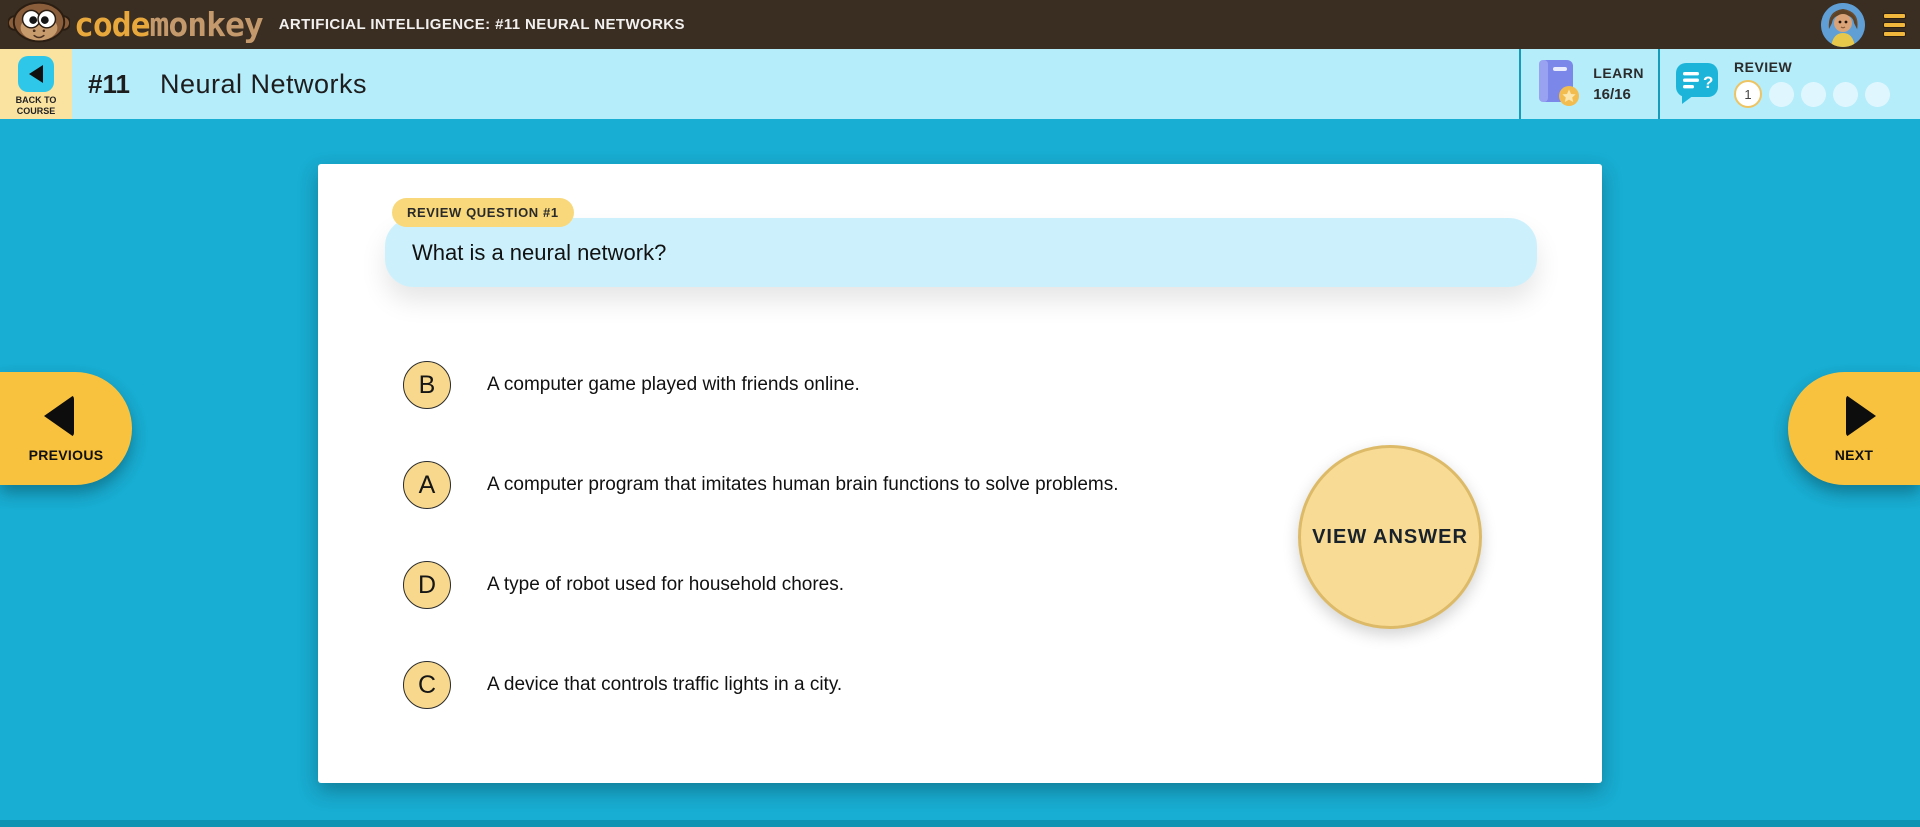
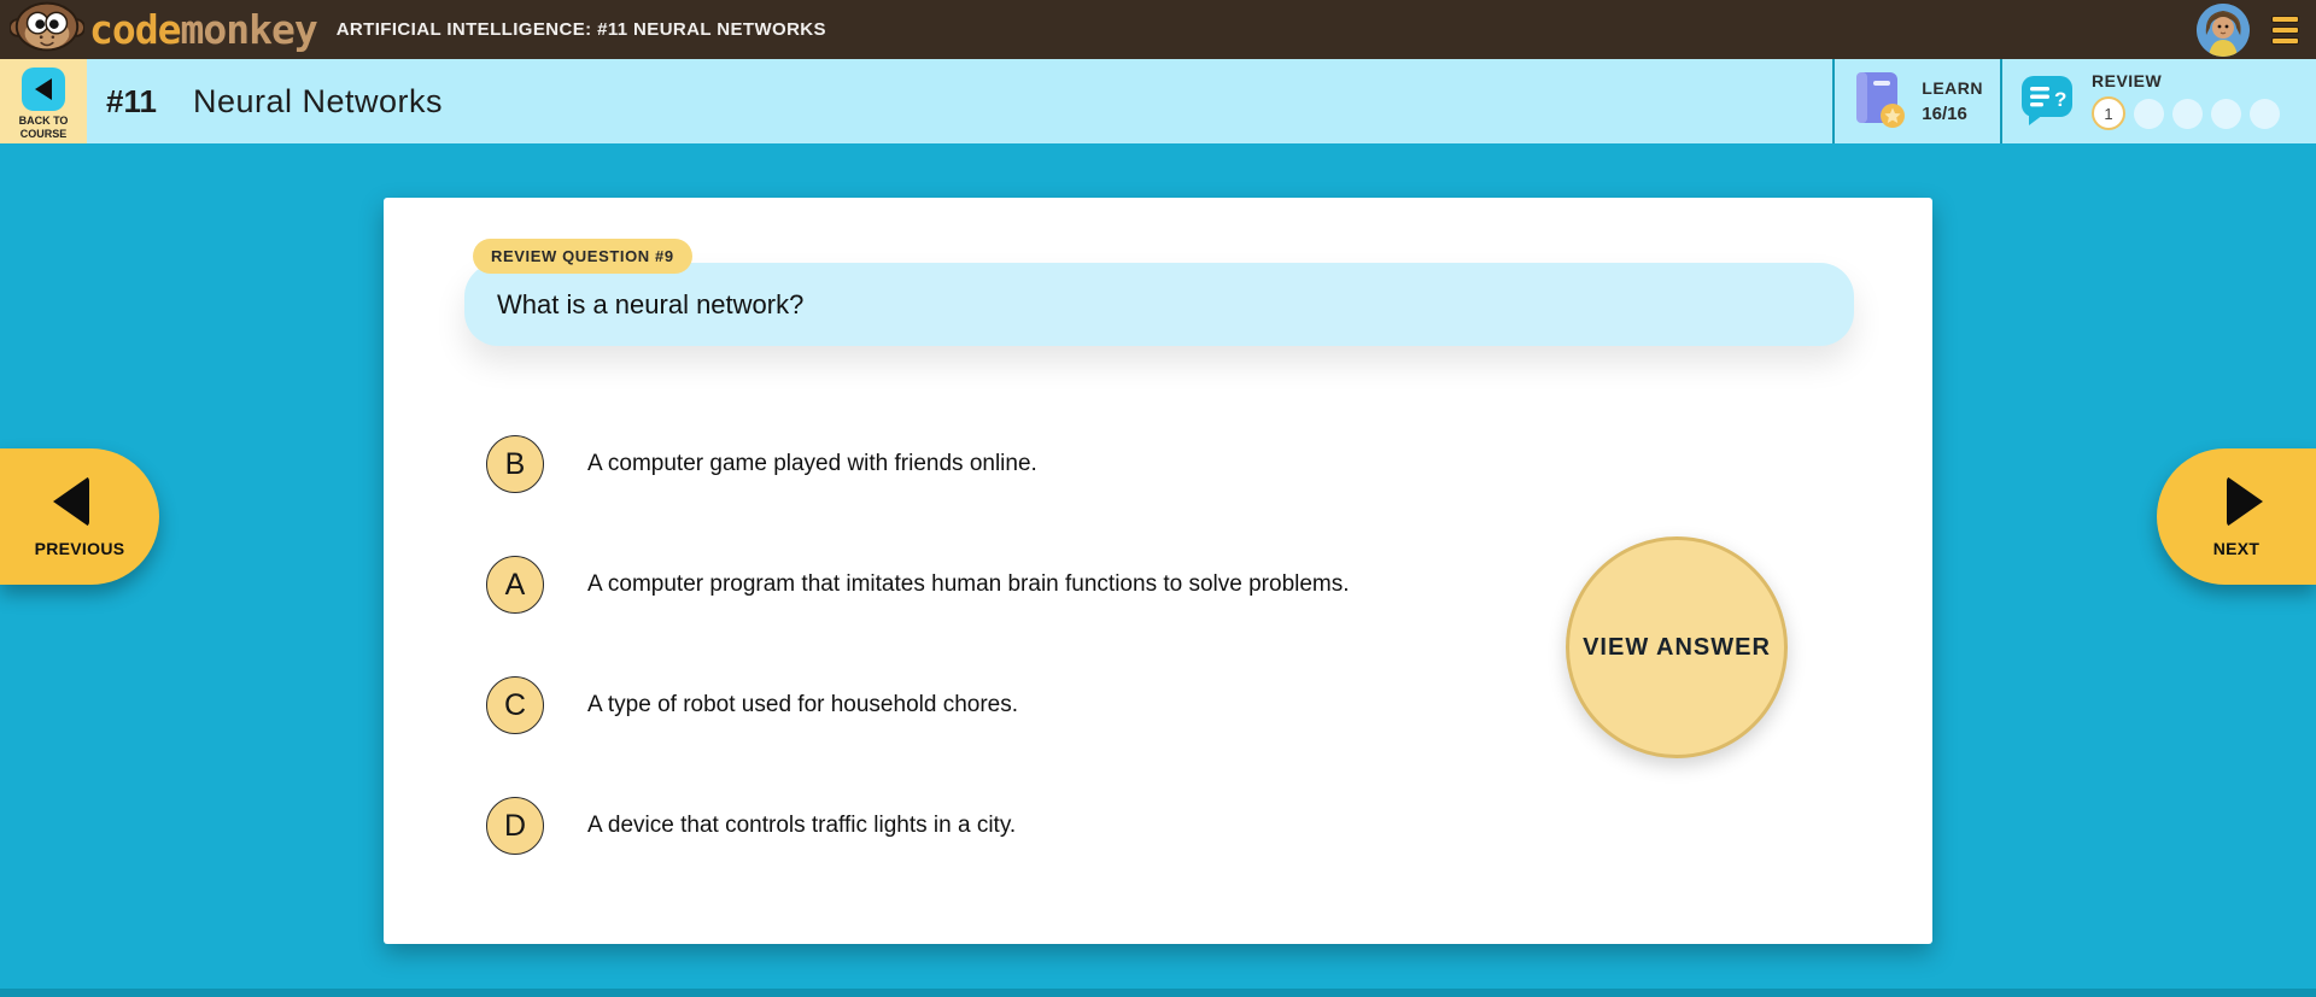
  codemonkey
  ARTIFICIAL INTELLIGENCE: #11 NEURAL NETWORKS
  BACK TO
  COURSE
  #11
  Neural Networks
  LEARN
  16/16
  ?
  REVIEW
  1
  PREVIOUS
- REVIEW QUESTION #1
+ REVIEW QUESTION #9
  What is a neural network?
  B
  A computer game played with friends online.
  A
  A computer program that imitates human brain functions to solve problems.
- D
+ C
  A type of robot used for household chores.
- C
+ D
  A device that controls traffic lights in a city.
  VIEW ANSWER
  NEXT
